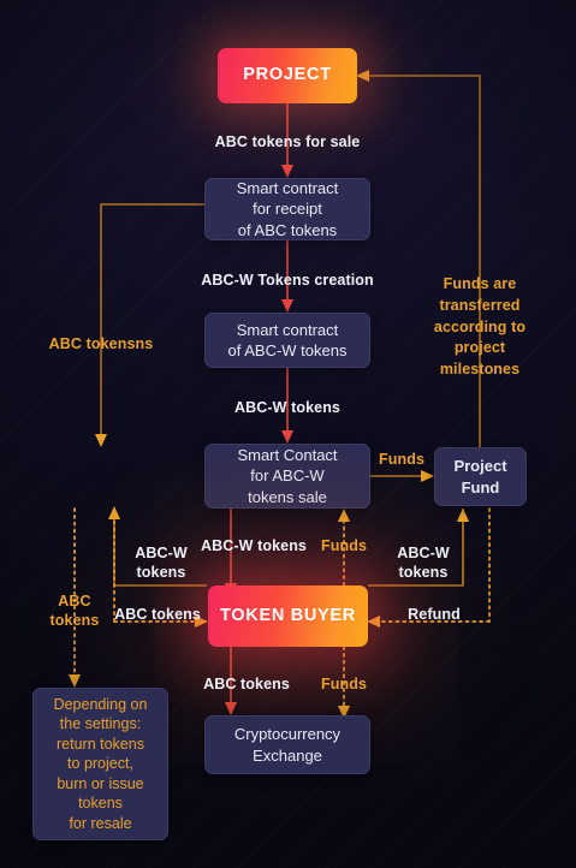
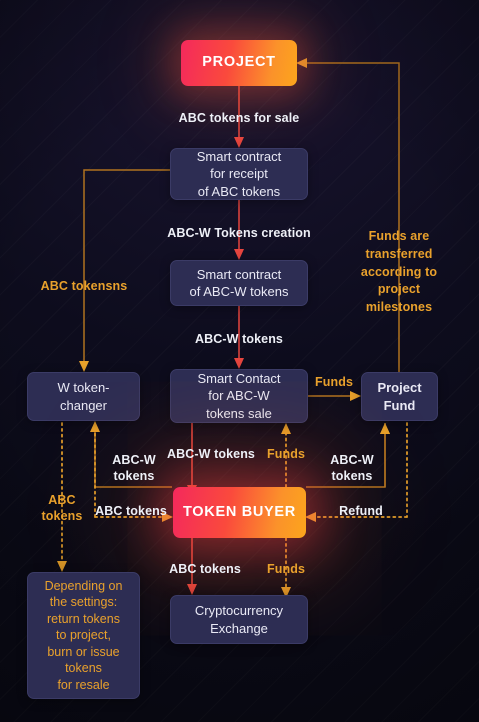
  PROJECT
  Smart contract
  for receipt
  of ABC tokens
  Smart contract
  of ABC-W tokens
  Smart Contact
  for ABC-W
  tokens sale
+ W token-
+ changer
  Project
  Fund
  TOKEN BUYER
  Cryptocurrency
  Exchange
  Depending on
  the settings:
  return tokens
  to project,
  burn or issue
  tokens
  for resale
  ABC tokens for sale
  ABC-W Tokens creation
  ABC-W tokens
  ABC tokensns
  Funds are
  transferred
  according to
  project
  milestones
  Funds
  ABC-W
  tokens
  ABC-W tokens
  Funds
  ABC-W
  tokens
  ABC
  tokens
  ABC tokens
  Refund
  ABC tokens
  Funds
